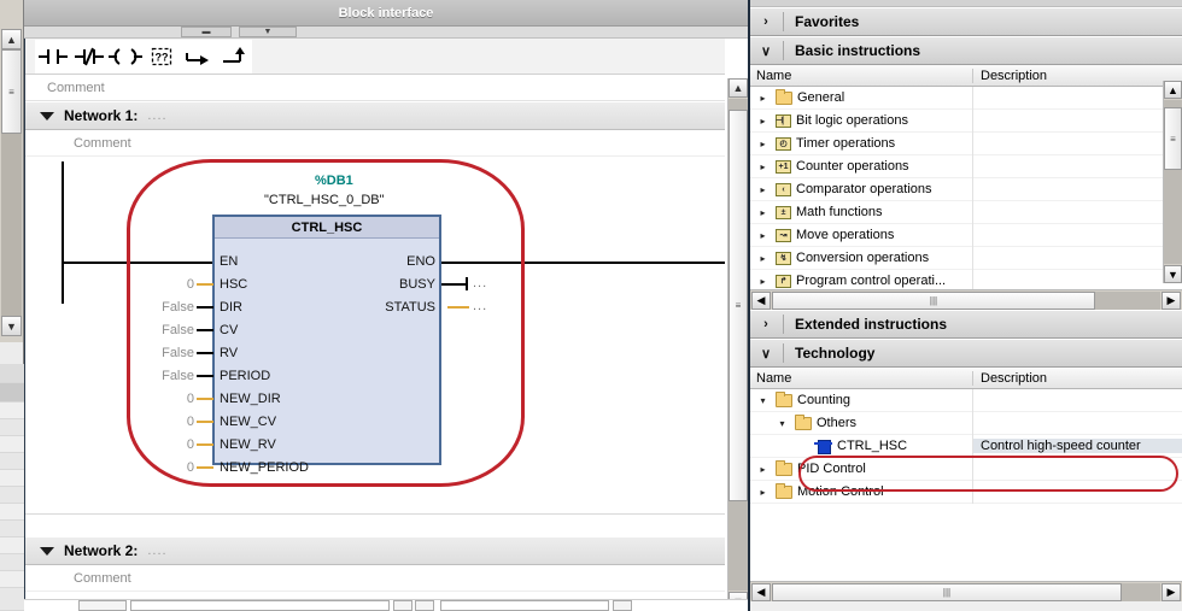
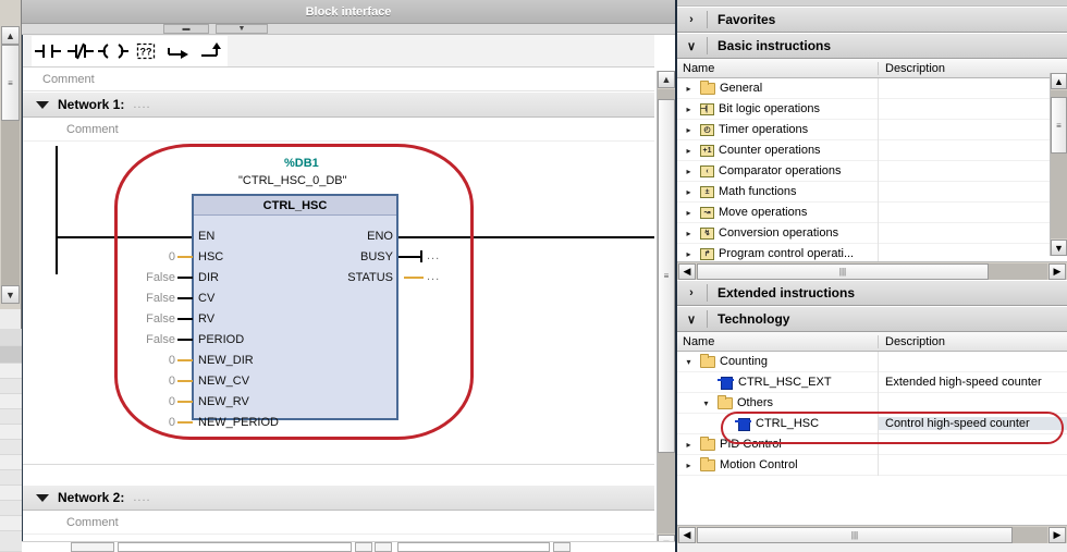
  ▲
  ≡
  ▼
  Block interface
  ??
  Comment
  Network 1:
  ....
  Comment
  %DB1
  "CTRL_HSC_0_DB"
  CTRL_HSC
  EN
  HSC
  DIR
  CV
  RV
  PERIOD
  NEW_DIR
  NEW_CV
  NEW_RV
  NEW_PERIOD
  ENO
  BUSY
  STATUS
  0
  False
  False
  False
  False
  0
  0
  0
  0
  ...
  ...
  Network 2:
  ....
  Comment
  ▲
  ≡
  ›
  Favorites
  ∨
  Basic instructions
  Name
  Description
  ▸
  General
  ▸
  Bit logic operations
  ▸
  Timer operations
  ▸
  Counter operations
  ▸
  Comparator operations
  ▸
  Math functions
  ▸
  Move operations
  ▸
  Conversion operations
  ▸
  Program control operati...
  ▲
  ≡
  ▼
  ◀
  |||
  ▶
  ›
  Extended instructions
  ∨
  Technology
  Name
  Description
  ▾
  Counting
+ CTRL_HSC_EXT
+ Extended high-speed counter
  ▾
  Others
  CTRL_HSC
  Control high-speed counter
  ▸
  PID Control
  ▸
  Motion Control
  ◀
  |||
  ▶
